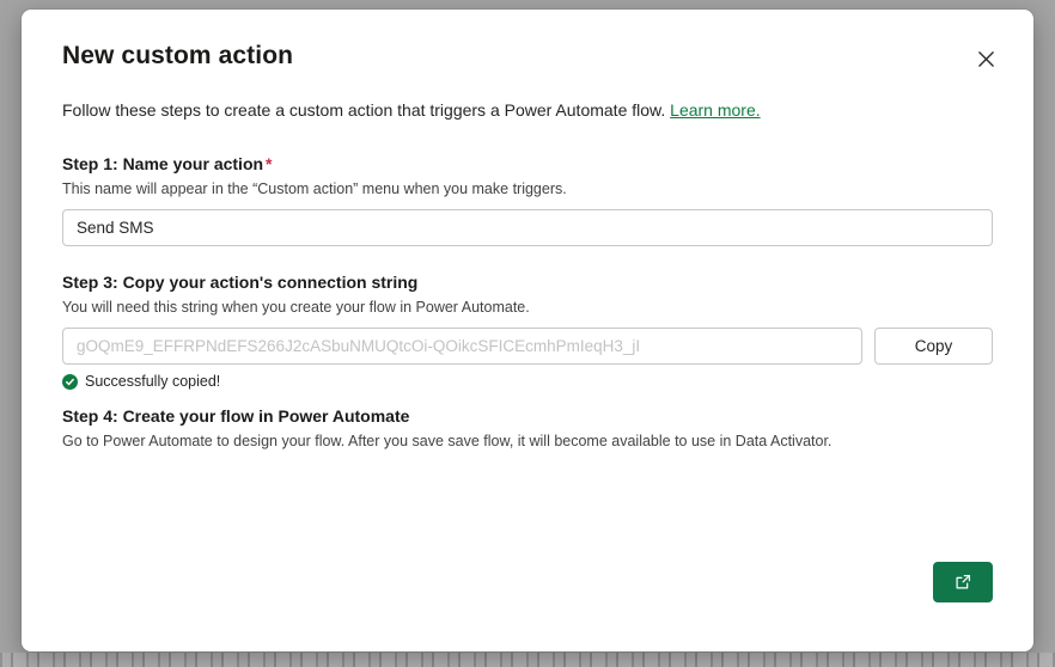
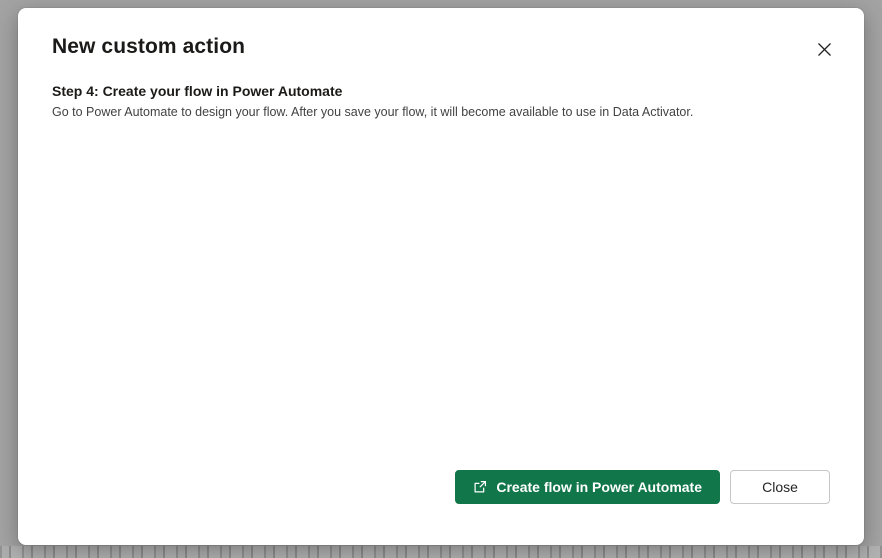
  New custom action
- Follow these steps to create a custom action that triggers a Power Automate flow. Learn more.
- Step 1: Name your action *
- This name will appear in the “Custom action” menu when you make triggers.
- Send SMS
- Step 3: Copy your action's connection string
- You will need this string when you create your flow in Power Automate.
- gOQmE9_EFFRPNdEFS266J2cASbuNMUQtcOi-QOikcSFICEcmhPmIeqH3_jI
- Copy
- Successfully copied!
  Step 4: Create your flow in Power Automate
- Go to Power Automate to design your flow. After you save save flow, it will become available to use in Data Activator.
+ Go to Power Automate to design your flow. After you save your flow, it will become available to use in Data Activator.
+ Create flow in Power Automate
+ Close
